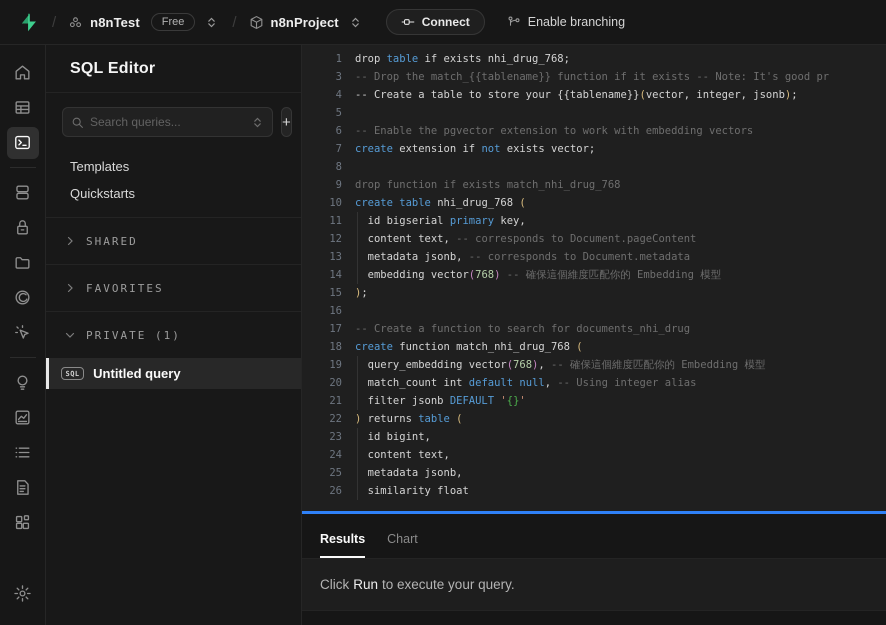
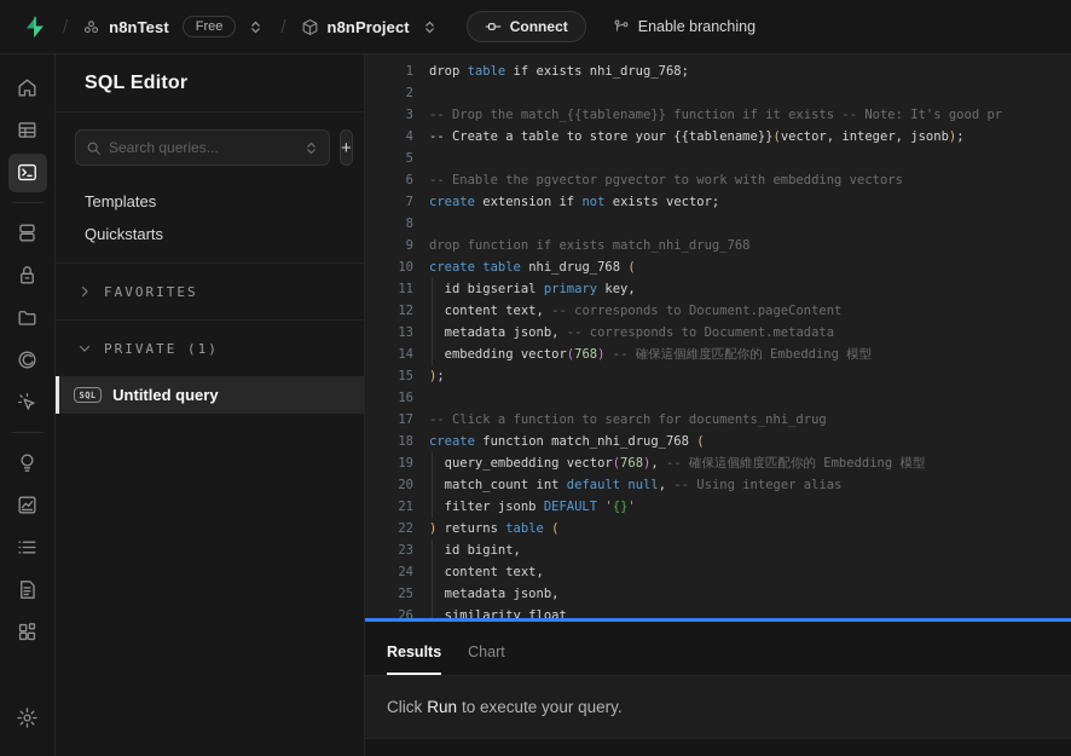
  /
  n8nTest
  Free
  /
  n8nProject
  Connect
  Enable branching
  SQL Editor
  Search queries...
  +
  Templates
  Quickstarts
- SHARED
  FAVORITES
  PRIVATE (1)
  SQL
  Untitled query
  1
  drop table if exists nhi_drug_768;
+ 2
  3
  -- Drop the match_{{tablename}} function if it exists -- Note: It's good pr
  4
  -- Create a table to store your {{tablename}}(vector, integer, jsonb);
  5
  6
- -- Enable the pgvector extension to work with embedding vectors
+ -- Enable the pgvector pgvector to work with embedding vectors
  7
  create extension if not exists vector;
  8
  9
  drop function if exists match_nhi_drug_768
  10
  create table nhi_drug_768 (
  11
  id bigserial primary key,
  12
  content text, -- corresponds to Document.pageContent
  13
  metadata jsonb, -- corresponds to Document.metadata
  14
  embedding vector(768) -- 確保這個維度匹配你的 Embedding 模型
  15
  );
  16
  17
- -- Create a function to search for documents_nhi_drug
+ -- Click a function to search for documents_nhi_drug
  18
  create function match_nhi_drug_768 (
  19
  query_embedding vector(768), -- 確保這個維度匹配你的 Embedding 模型
  20
  match_count int default null, -- Using integer alias
  21
  filter jsonb DEFAULT '{}'
  22
  ) returns table (
  23
  id bigint,
  24
  content text,
  25
  metadata jsonb,
  26
  similarity float
  Results
  Chart
  Click
  Run
  to execute your query.
